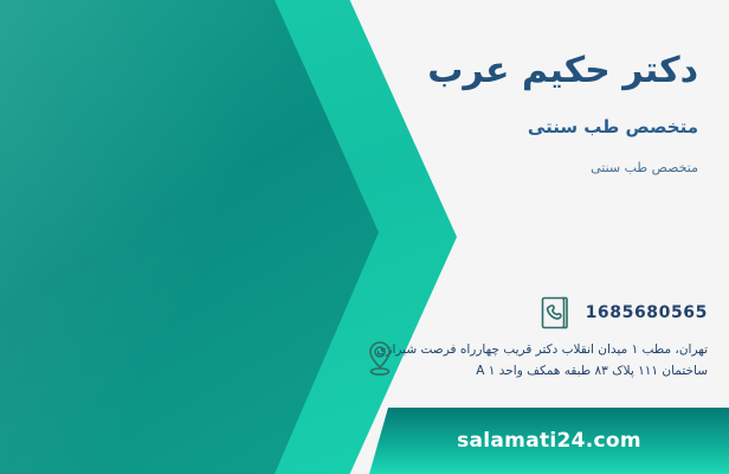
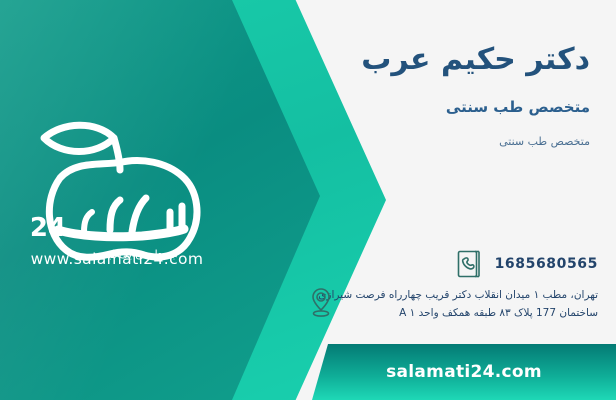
+ 24
+ به راحتی یک لبخند
+ www.salamati24.com
  دکتر حکیم عرب
  متخصص طب سنتی
  متخصص طب سنتی
  1685680565
  تهران، مطب ۱ میدان انقلاب دکتر قریب چهارراه فرصت شیرای
- ساختمان ۱۱۱ پلاک ۸۳ طبقه همکف واحد A ۱
+ ساختمان 177 پلاک ۸۳ طبقه همکف واحد A ۱
  salamati24.com
